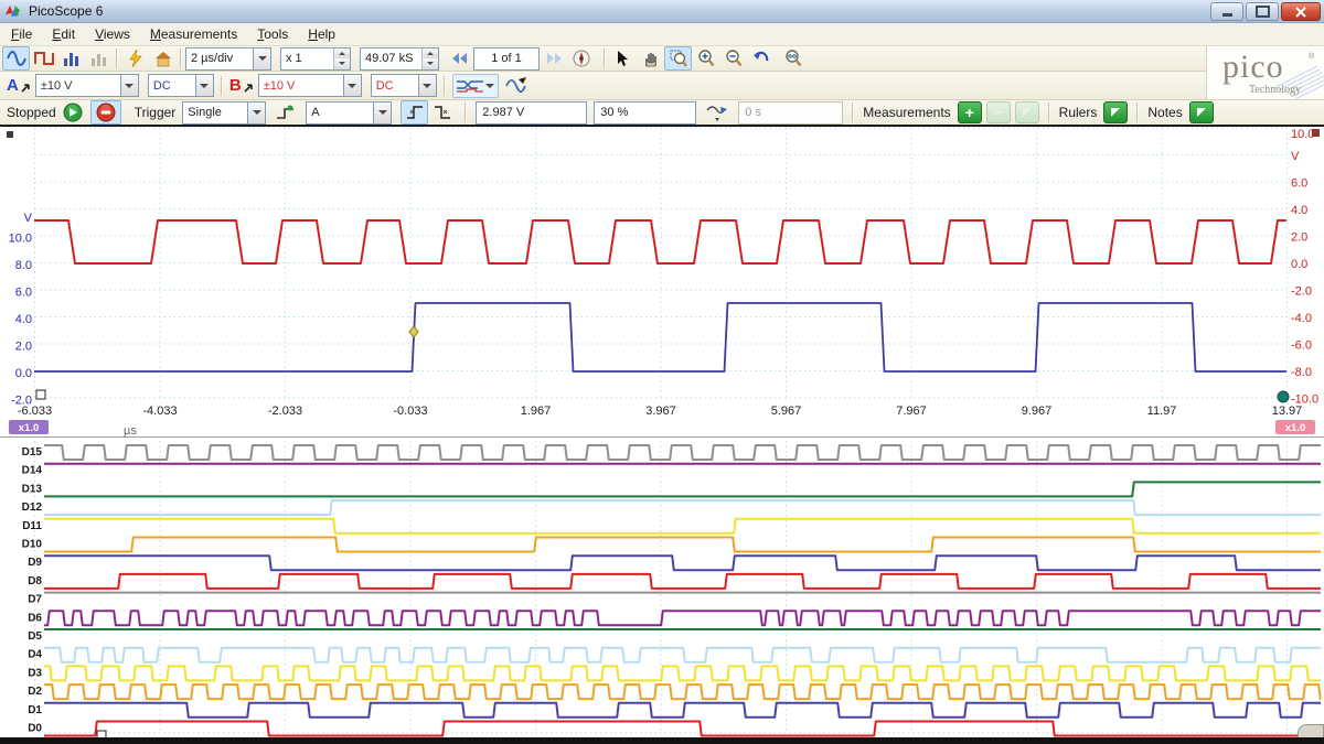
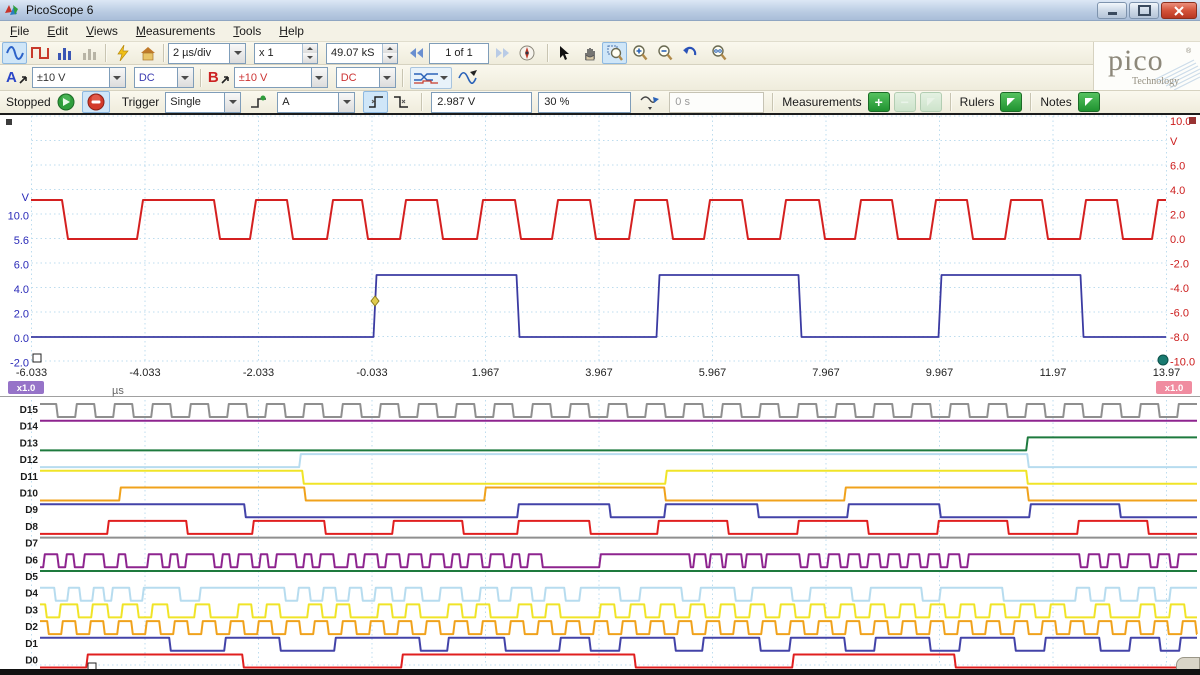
  PicoScope 6
  File
  Edit
  Views
  Measurements
  Tools
  Help
  2 µs/div
  x 1
  49.07 kS
  1 of 1
  A
  ±10 V
  DC
  B
  ±10 V
  DC
  Stopped
  Trigger
  Single
  A
  2.987 V
  30 %
  0 s
  Measurements
  +
  −
  Rulers
  Notes
  pico
  Technology
  V
  10.0
- 8.0
+ 5.6
  6.0
  4.0
  2.0
  0.0
  -2.0
  10.0
  V
  6.0
  4.0
  2.0
  0.0
  -2.0
  -4.0
  -6.0
  -8.0
  -10.0
  -6.033
  -4.033
  -2.033
  -0.033
  1.967
  3.967
  5.967
  7.967
  9.967
  11.97
  13.97
  µs
  x1.0
  x1.0
  D15
  D14
  D13
  D12
  D11
  D10
  D9
  D8
  D7
  D6
  D5
  D4
  D3
  D2
  D1
  D0
